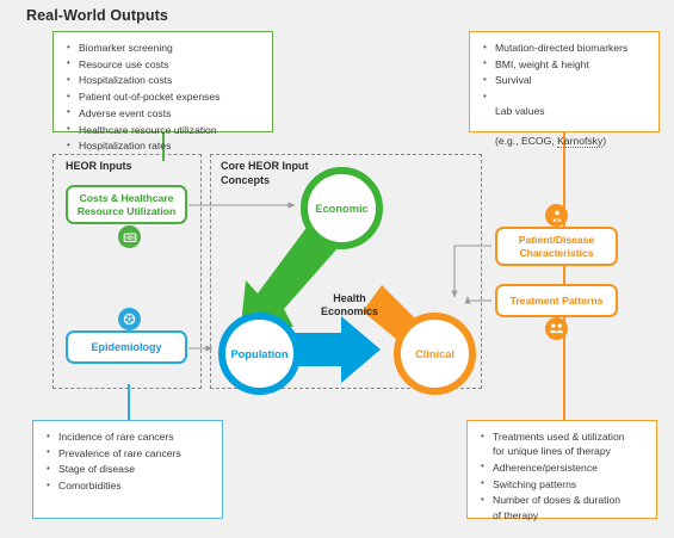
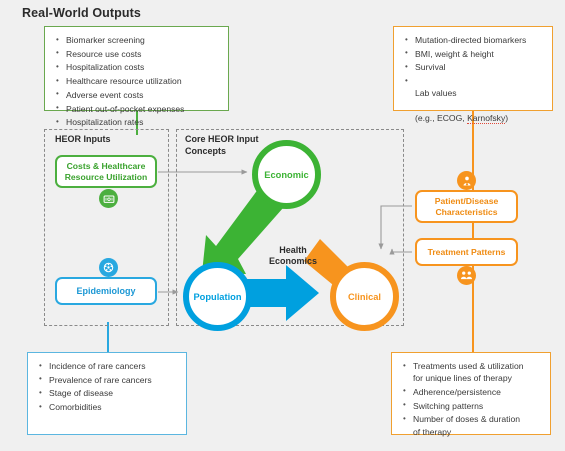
  Real-World Outputs
  Biomarker screening
  Resource use costs
  Hospitalization costs
- Patient out-of-pocket expenses
+ Healthcare resource utilization
  Adverse event costs
- Healthcare resource utilization
+ Patient out-of-pocket expenses
  Hospitalization rates
  Mutation-directed biomarkers
  BMI, weight & height
  Survival
  Lab values
  (e.g., ECOG, Karnofsky)
  Incidence of rare cancers
  Prevalence of rare cancers
  Stage of disease
  Comorbidities
  Treatments used & utilization
  for unique lines of therapy
  Adherence/persistence
  Switching patterns
  Number of doses & duration
  of therapy
  HEOR Inputs
  Core HEOR Input
  Concepts
  Economic
  Population
  Clinical
  Health
  Economics
  Costs & Healthcare
  Resource Utilization
  Epidemiology
  Patient/Disease
  Characteristics
  Treatment Patterns
